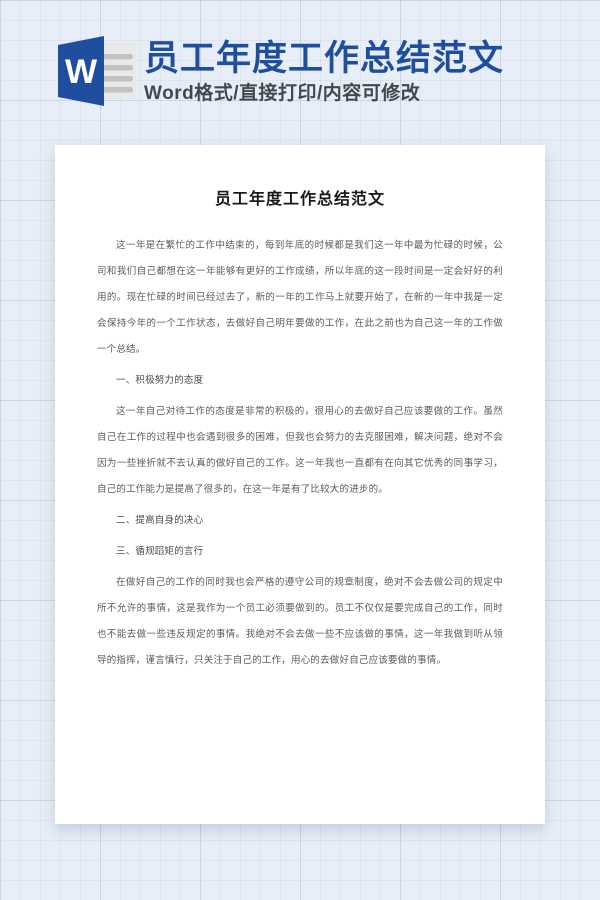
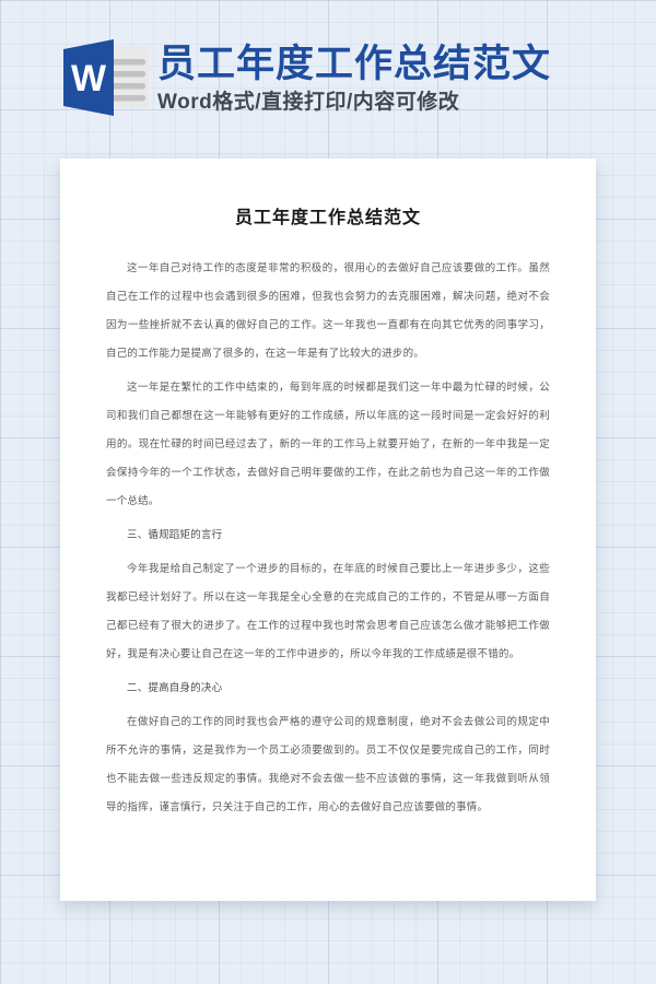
  W
  员工年度工作总结范文
  Word格式/直接打印/内容可修改
  员工年度工作总结范文
- 这一年是在繁忙的工作中结束的，每到年底的时候都是我们这一年中最为忙碌的时候，公司和我们自己都想在这一年能够有更好的工作成绩，所以年底的这一段时间是一定会好好的利用的。现在忙碌的时间已经过去了，新的一年的工作马上就要开始了，在新的一年中我是一定会保持今年的一个工作状态，去做好自己明年要做的工作，在此之前也为自己这一年的工作做一个总结。
+ 这一年自己对待工作的态度是非常的积极的，很用心的去做好自己应该要做的工作。虽然自己在工作的过程中也会遇到很多的困难，但我也会努力的去克服困难，解决问题，绝对不会因为一些挫折就不去认真的做好自己的工作。这一年我也一直都有在向其它优秀的同事学习，自己的工作能力是提高了很多的，在这一年是有了比较大的进步的。
- 一、积极努力的态度
- 这一年自己对待工作的态度是非常的积极的，很用心的去做好自己应该要做的工作。虽然自己在工作的过程中也会遇到很多的困难，但我也会努力的去克服困难，解决问题，绝对不会因为一些挫折就不去认真的做好自己的工作。这一年我也一直都有在向其它优秀的同事学习，自己的工作能力是提高了很多的，在这一年是有了比较大的进步的。
+ 这一年是在繁忙的工作中结束的，每到年底的时候都是我们这一年中最为忙碌的时候，公司和我们自己都想在这一年能够有更好的工作成绩，所以年底的这一段时间是一定会好好的利用的。现在忙碌的时间已经过去了，新的一年的工作马上就要开始了，在新的一年中我是一定会保持今年的一个工作状态，去做好自己明年要做的工作，在此之前也为自己这一年的工作做一个总结。
- 二、提高自身的决心
+ 三、循规蹈矩的言行
+ 今年我是给自己制定了一个进步的目标的，在年底的时候自己要比上一年进步多少，这些我都已经计划好了。所以在这一年我是全心全意的在完成自己的工作的，不管是从哪一方面自己都已经有了很大的进步了。在工作的过程中我也时常会思考自己应该怎么做才能够把工作做好，我是有决心要让自己在这一年的工作中进步的，所以今年我的工作成绩是很不错的。
- 三、循规蹈矩的言行
+ 二、提高自身的决心
  在做好自己的工作的同时我也会严格的遵守公司的规章制度，绝对不会去做公司的规定中所不允许的事情，这是我作为一个员工必须要做到的。员工不仅仅是要完成自己的工作，同时也不能去做一些违反规定的事情。我绝对不会去做一些不应该做的事情，这一年我做到听从领导的指挥，谨言慎行，只关注于自己的工作，用心的去做好自己应该要做的事情。
